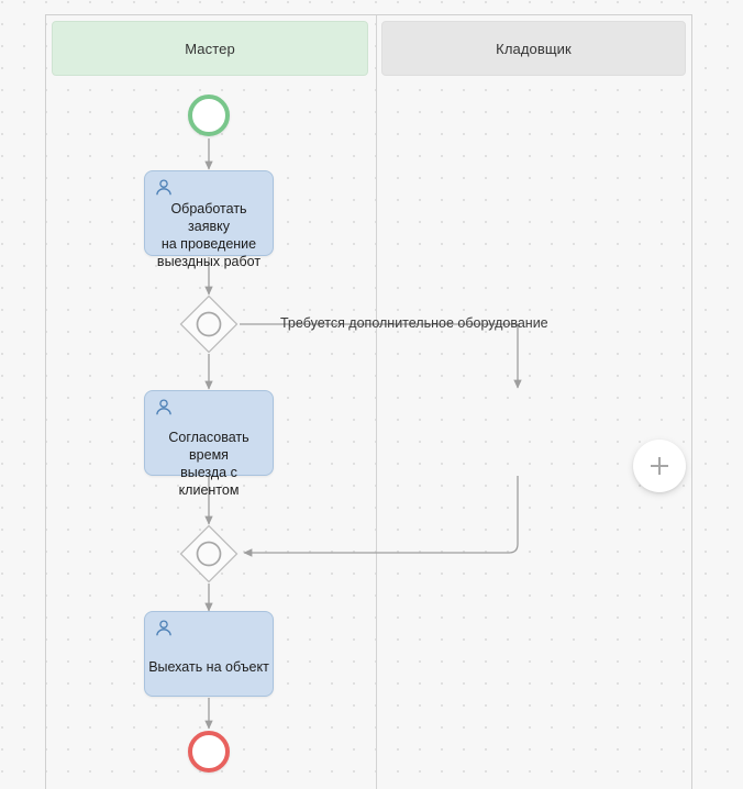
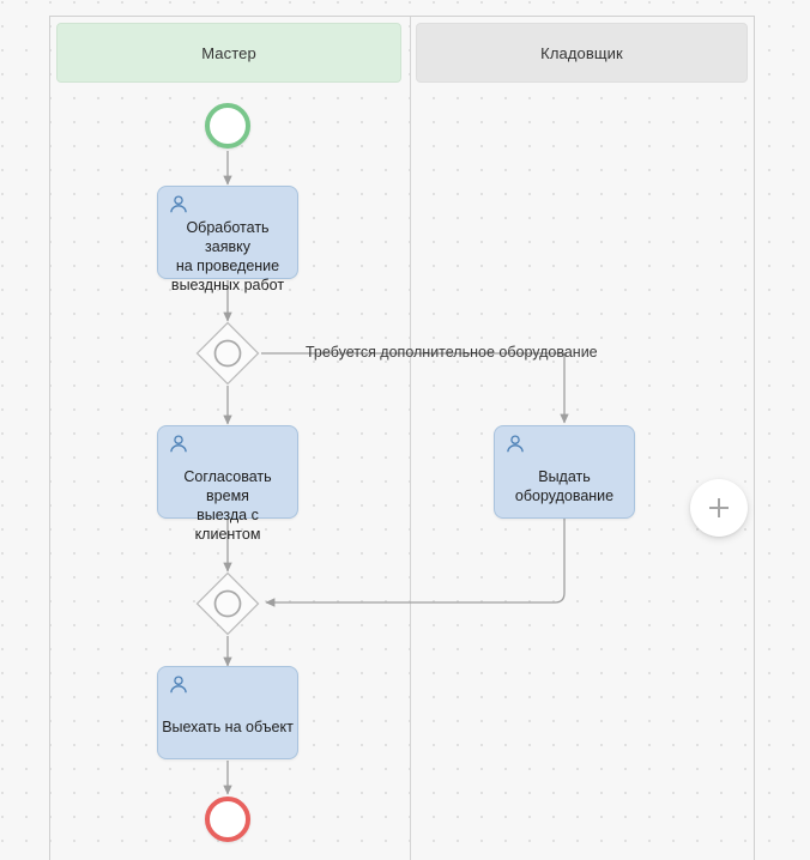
  Мастер
  Кладовщик
  Обработать заявку
  на проведение
  выездных работ
  Требуется дополнительное оборудование
  Согласовать время
  выезда с клиентом
+ Выдать
+ оборудование
  Выехать на объект
